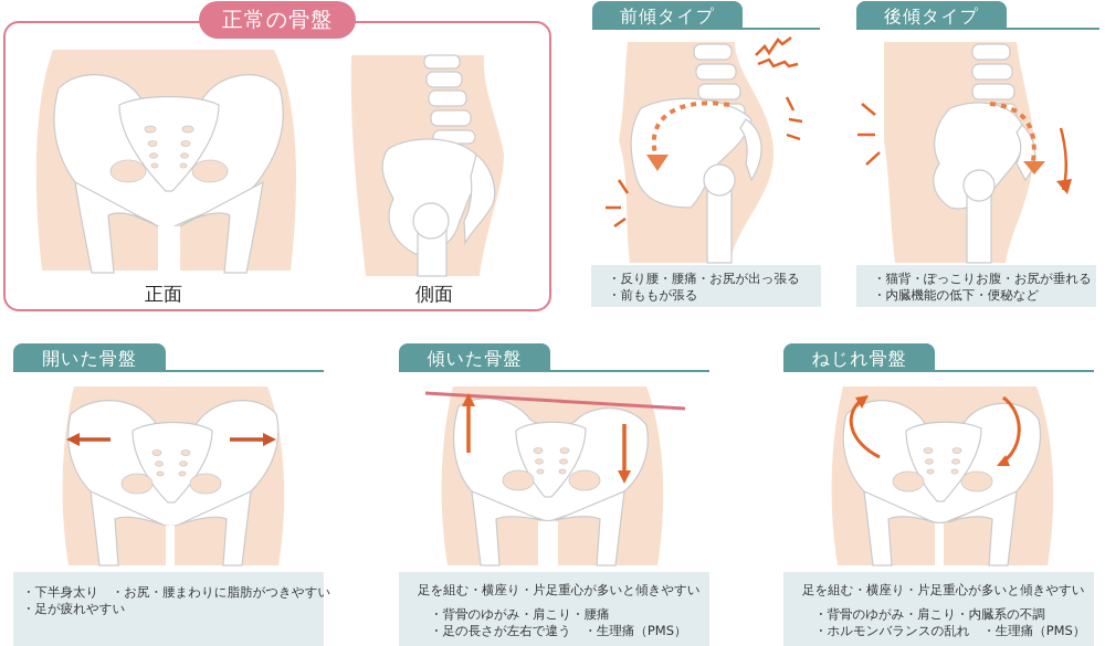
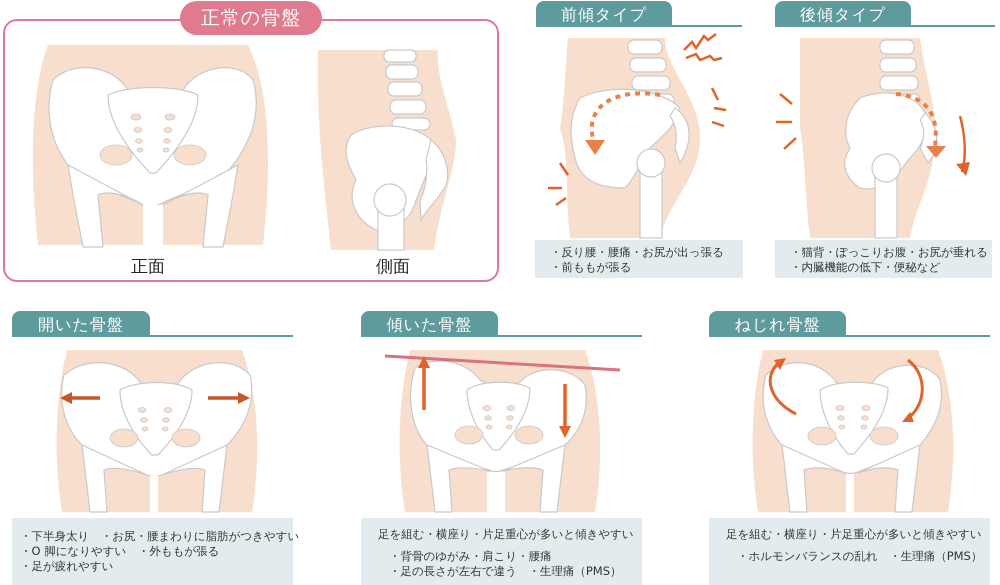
  正常の骨盤
  正面
  側面
  前傾タイプ
  ・反り腰・腰痛・お尻が出っ張る
  ・前ももが張る
  後傾タイプ
  ・猫背・ぽっこりお腹・お尻が垂れる
  ・内臓機能の低下・便秘など
  開いた骨盤
  ・下半身太り ・お尻・腰まわりに脂肪がつきやすい
+ ・O 脚になりやすい ・外ももが張る
  ・足が疲れやすい
  傾いた骨盤
  足を組む・横座り・片足重心が多いと傾きやすい
  ・背骨のゆがみ・肩こり・腰痛
  ・足の長さが左右で違う ・生理痛（PMS）
  ねじれ骨盤
  足を組む・横座り・片足重心が多いと傾きやすい
- ・背骨のゆがみ・肩こり・内臓系の不調
  ・ホルモンバランスの乱れ ・生理痛（PMS）
